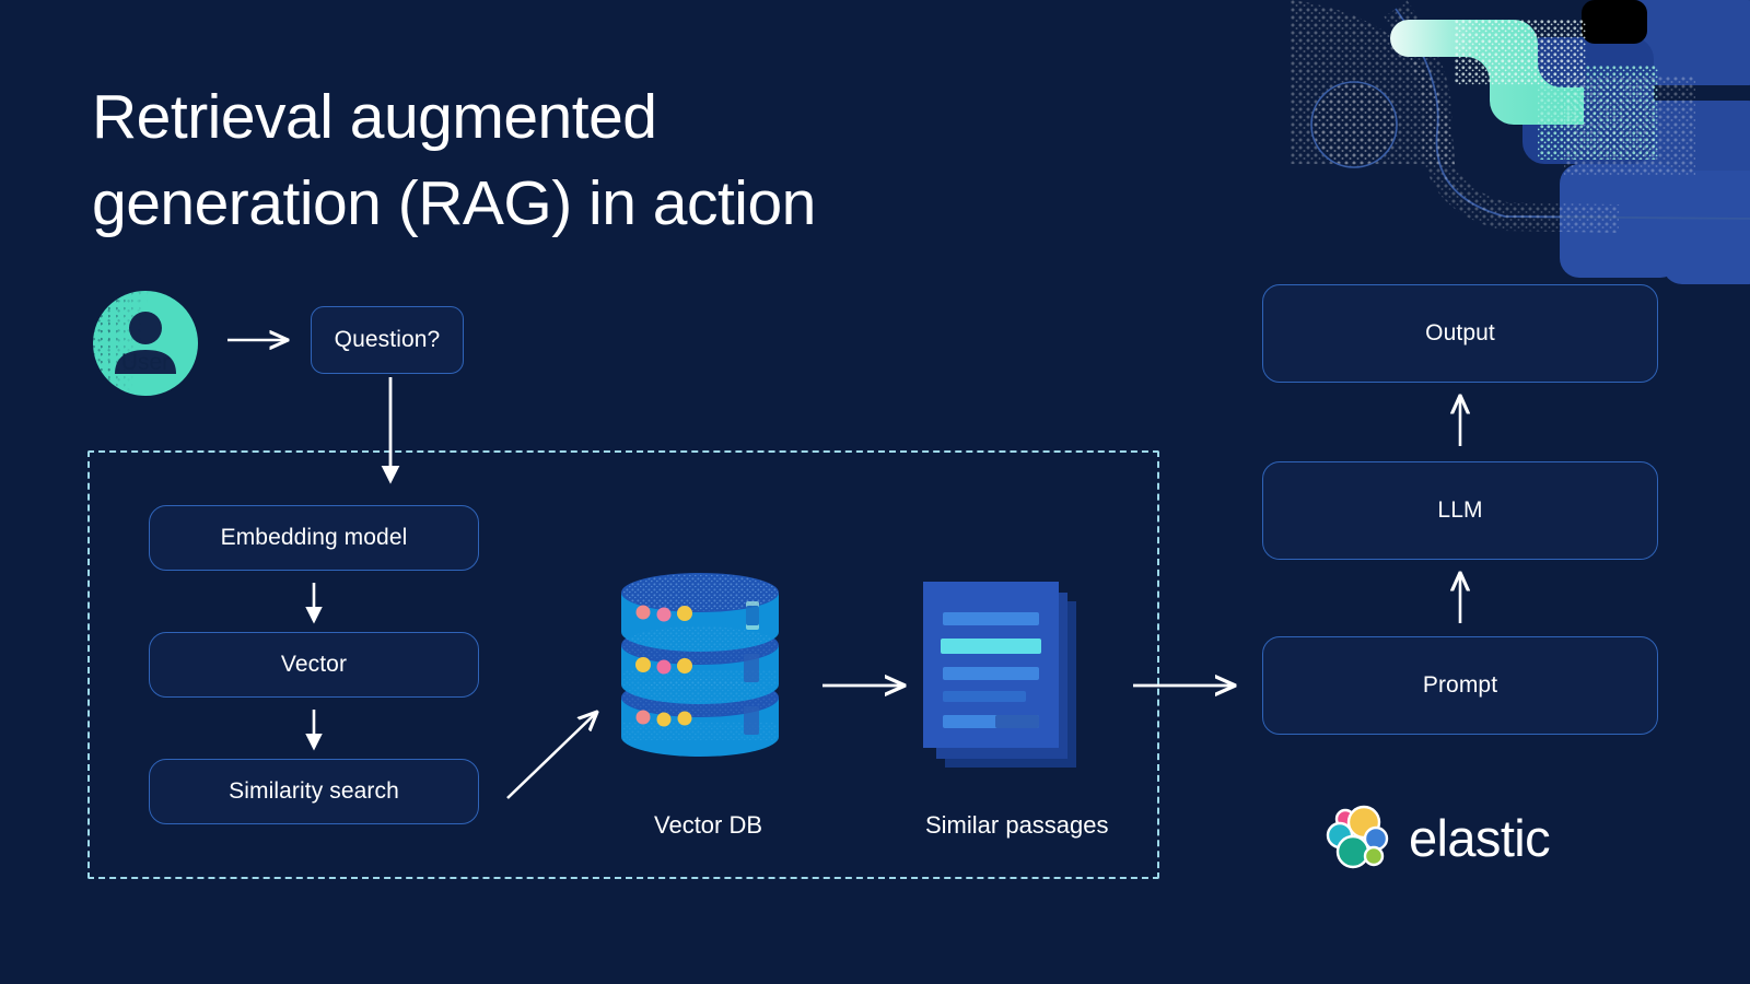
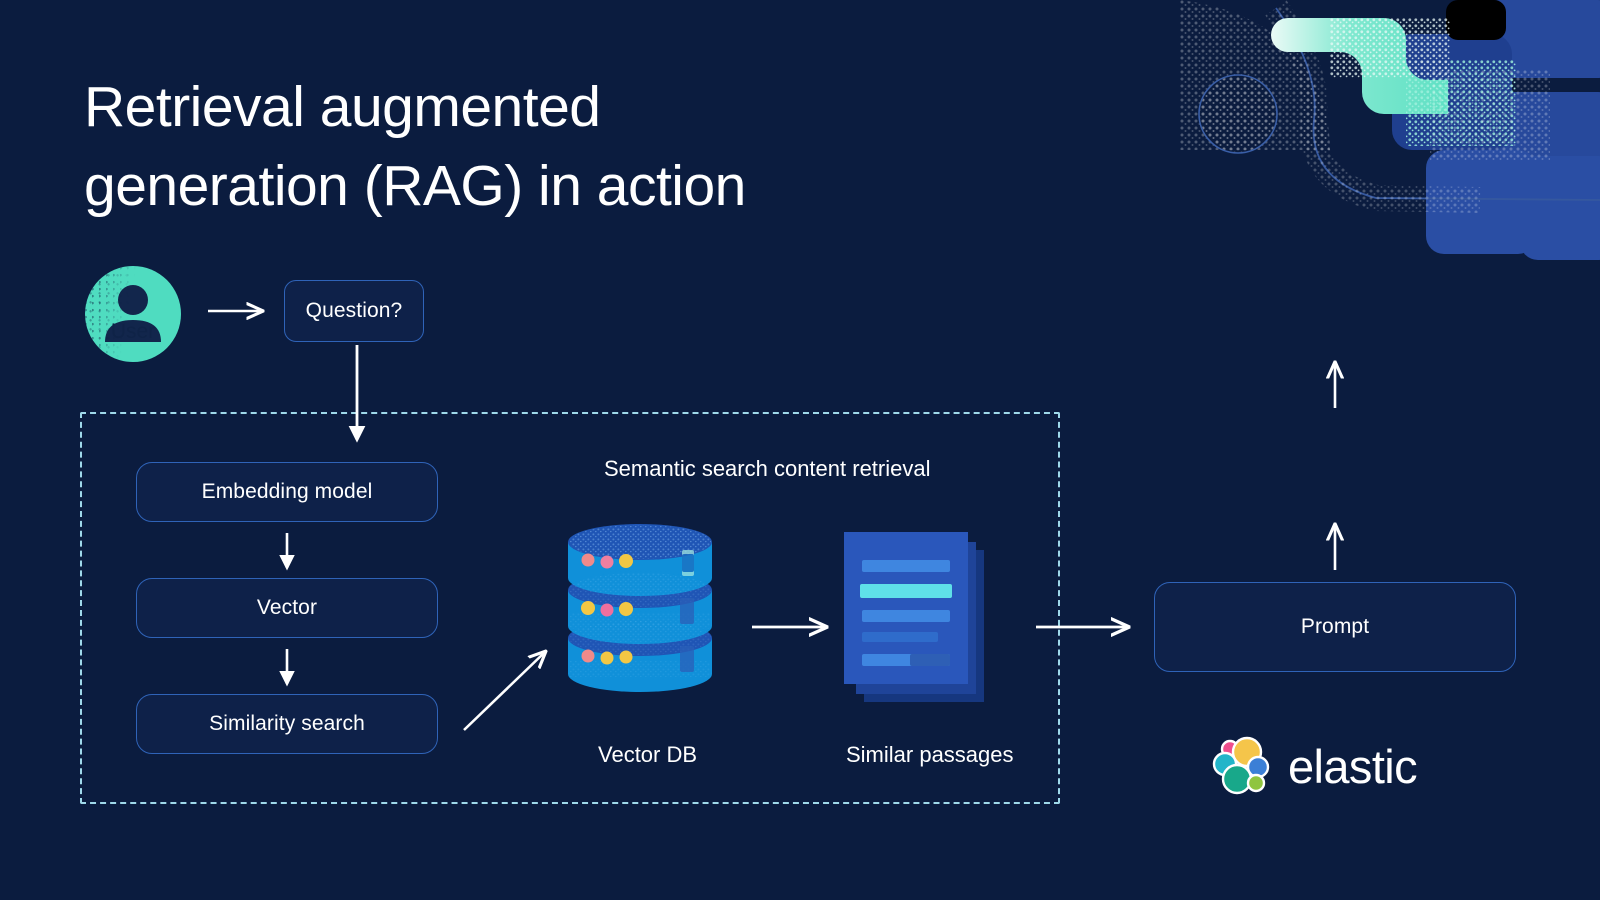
  Retrieval augmented
  generation (RAG) in action
  User
  Question?
  Embedding model
  Vector
  Similarity search
+ Semantic search content retrieval
  Vector DB
  Similar passages
- Output
- LLM
  Prompt
  elastic
